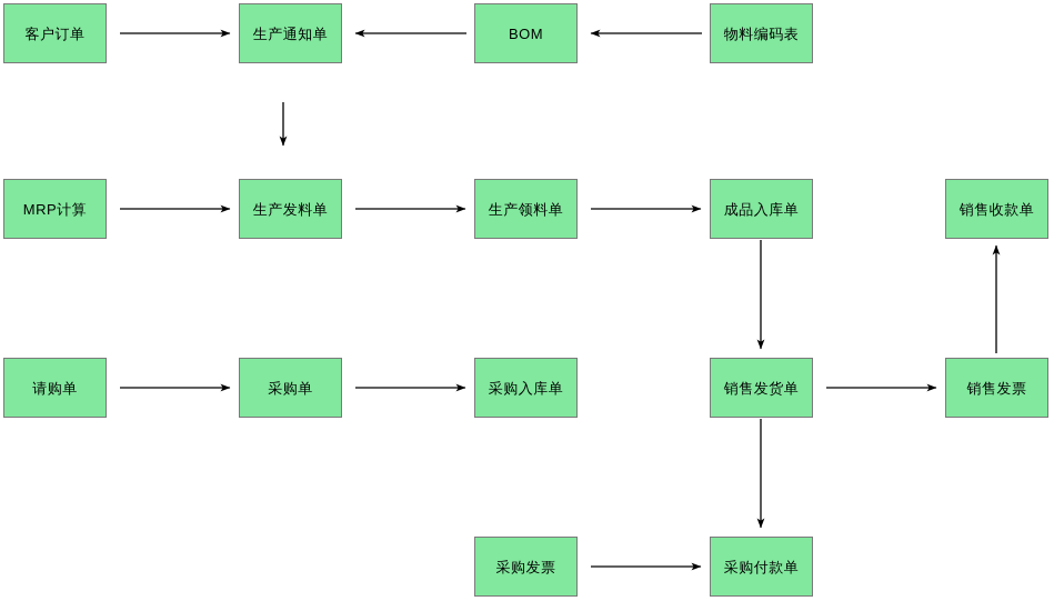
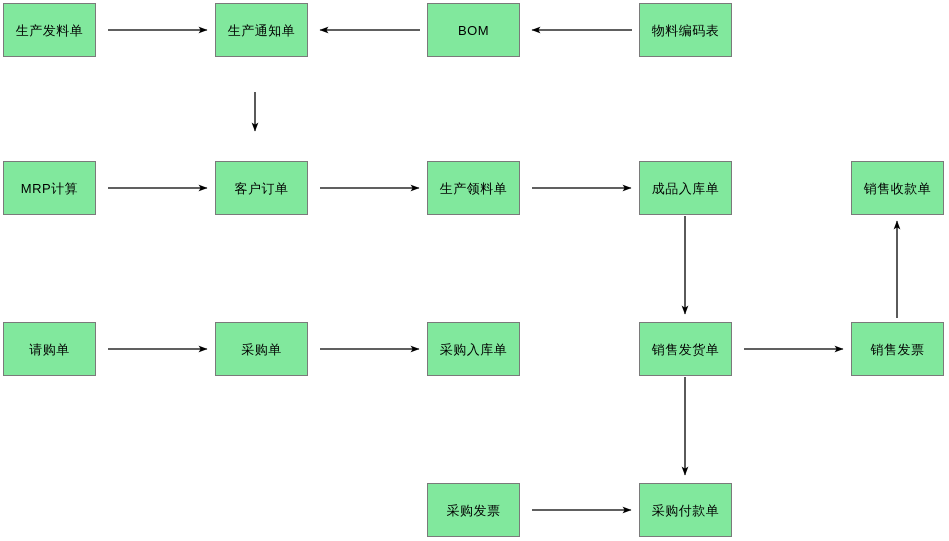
- 客户订单
+ 生产发料单
  生产通知单
  BOM
  物料编码表
  MRP计算
- 生产发料单
+ 客户订单
  生产领料单
  成品入库单
  销售收款单
  请购单
  采购单
  采购入库单
  销售发货单
  销售发票
  采购发票
  采购付款单
